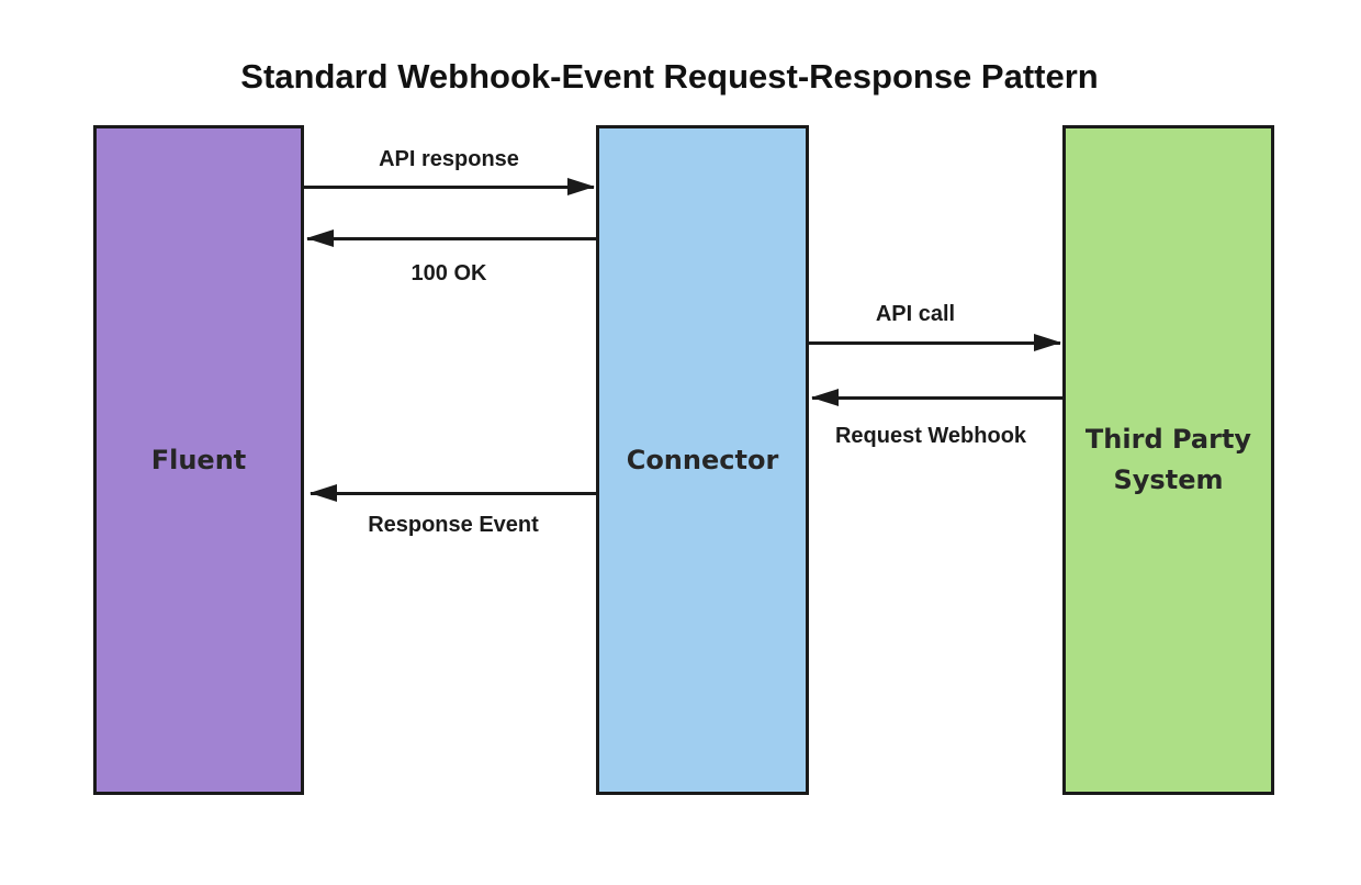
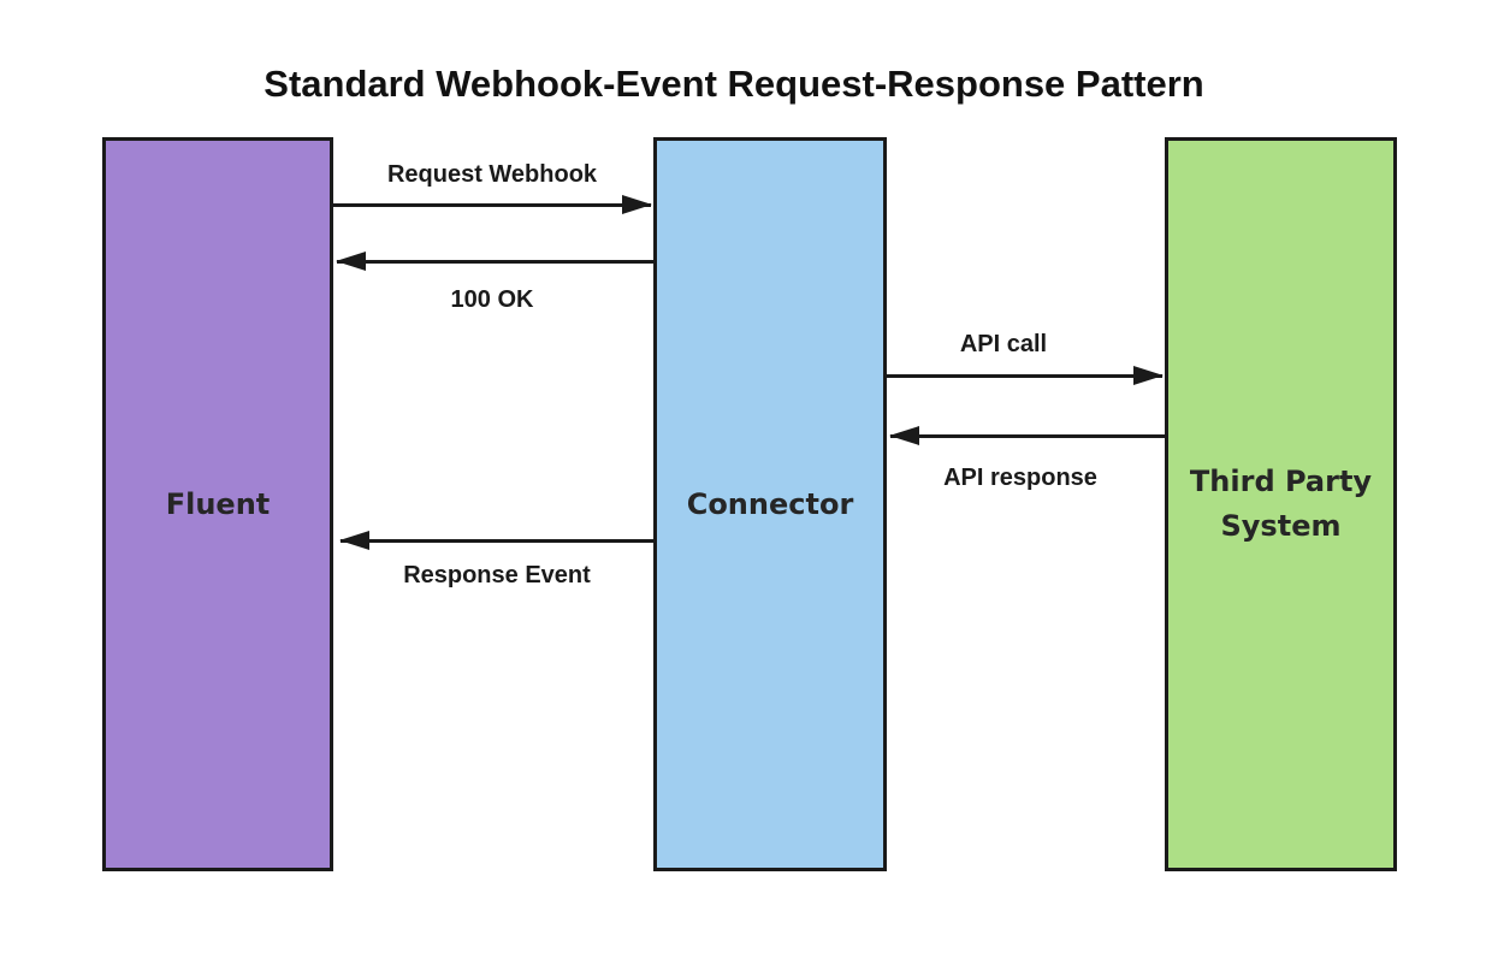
  Standard Webhook-Event Request-Response Pattern
  Fluent
  Connector
  Third Party System
- API response
+ Request Webhook
  100 OK
  API call
- Request Webhook
+ API response
  Response Event
